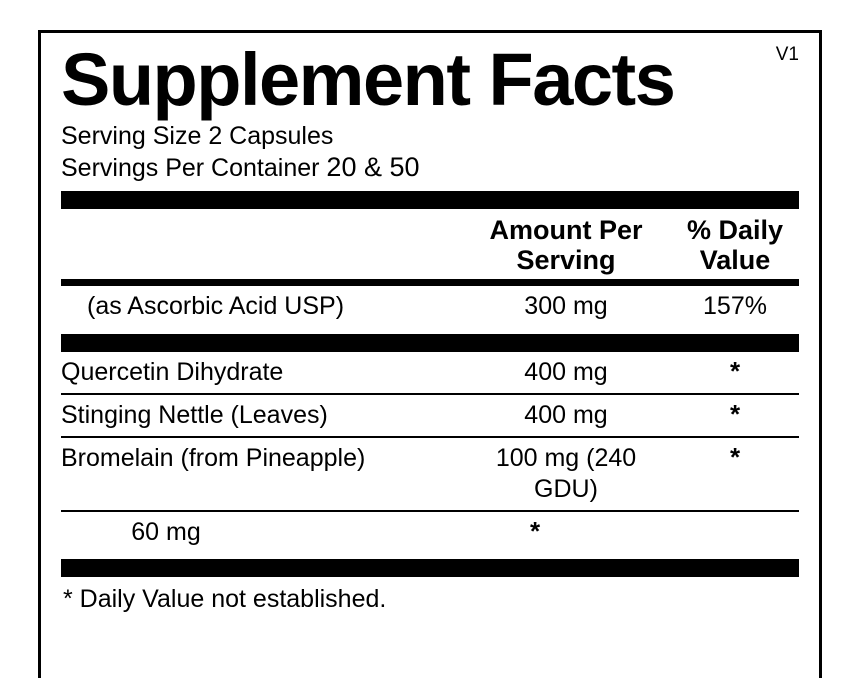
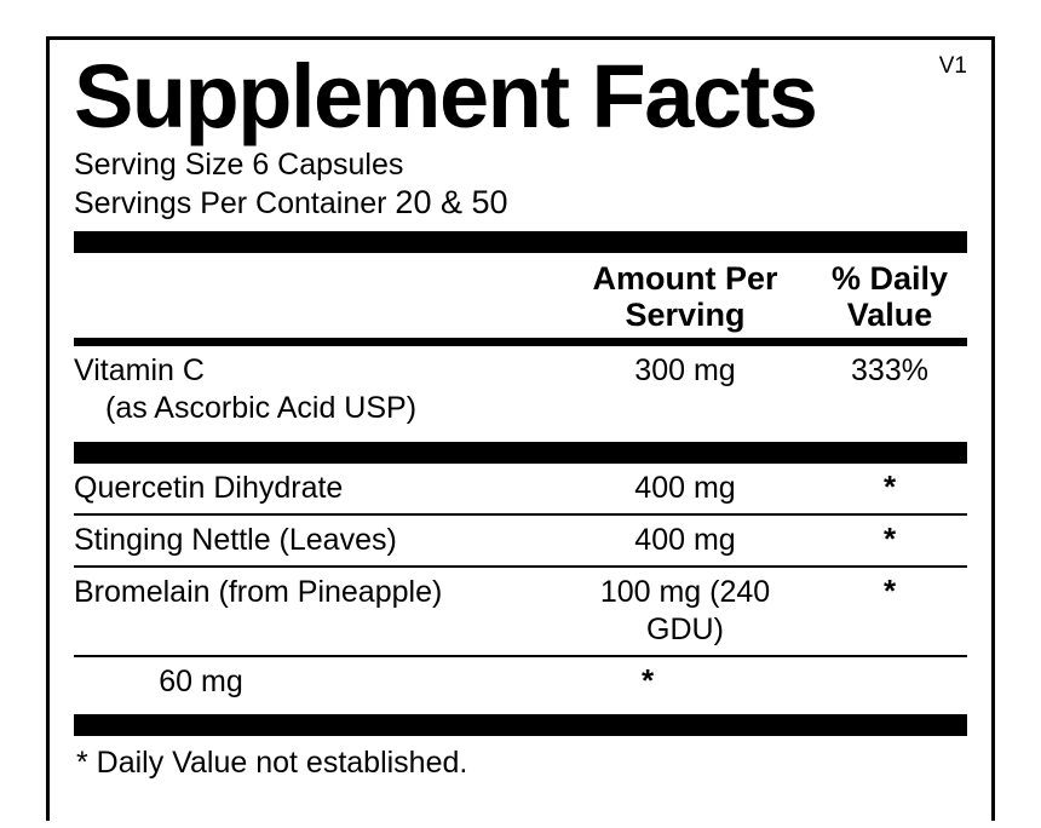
  Supplement Facts
  V1
- Serving Size 2 Capsules
+ Serving Size 6 Capsules
  Servings Per Container 20 & 50
  Amount Per
  Serving
  % Daily
  Value
+ Vitamin C
  (as Ascorbic Acid USP)
  300 mg
- 157%
+ 333%
  Quercetin Dihydrate
  400 mg
  *
  Stinging Nettle (Leaves)
  400 mg
  *
  Bromelain (from Pineapple)
  100 mg (240 GDU)
  *
  60 mg
  *
  * Daily Value not established.
